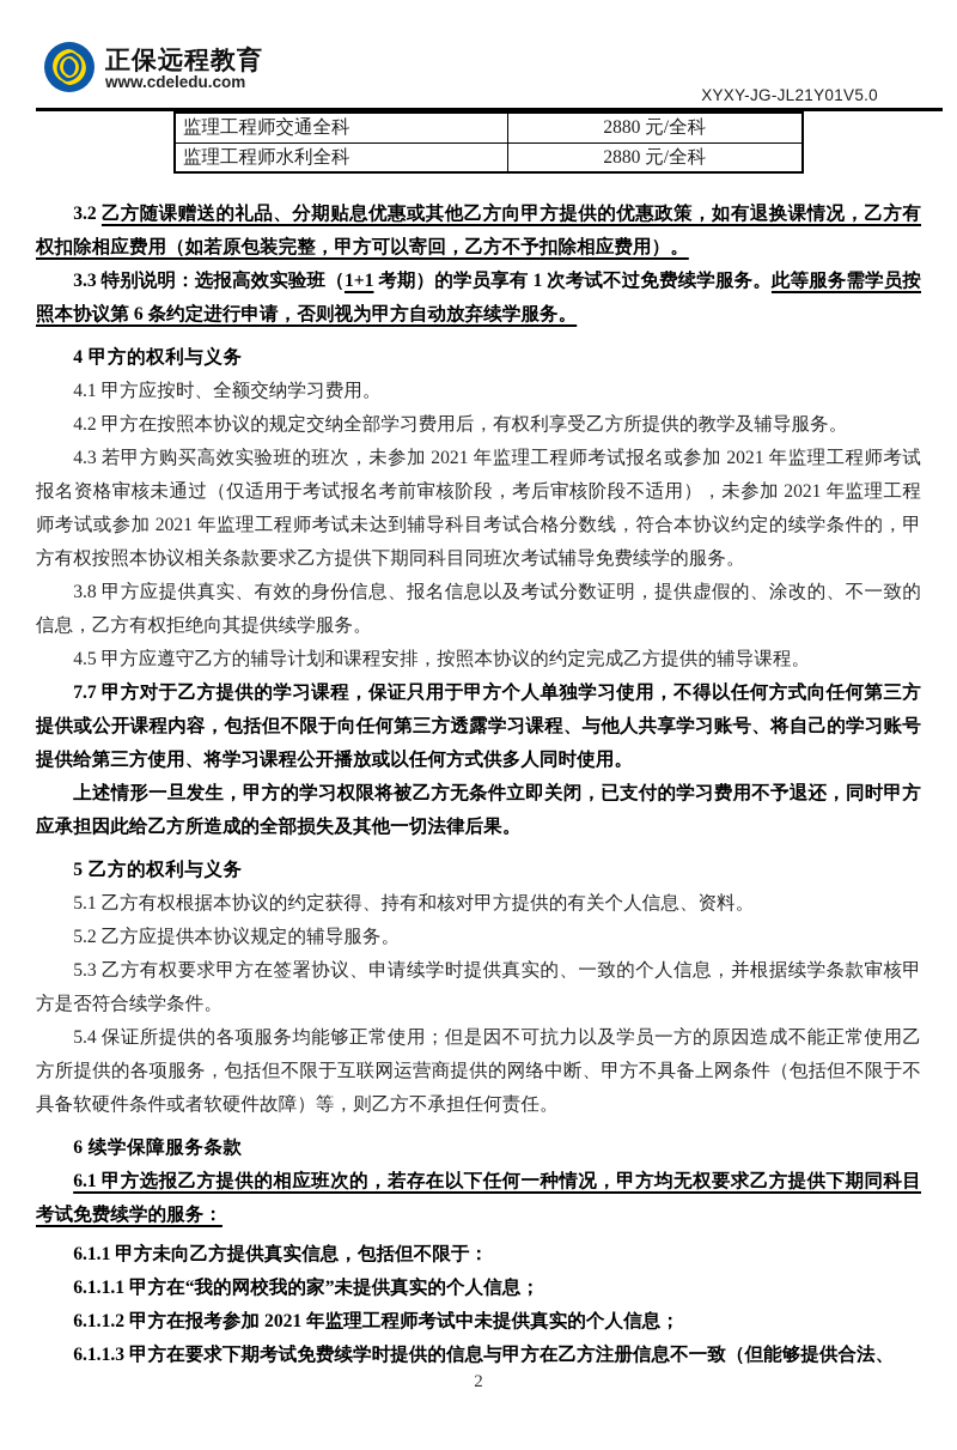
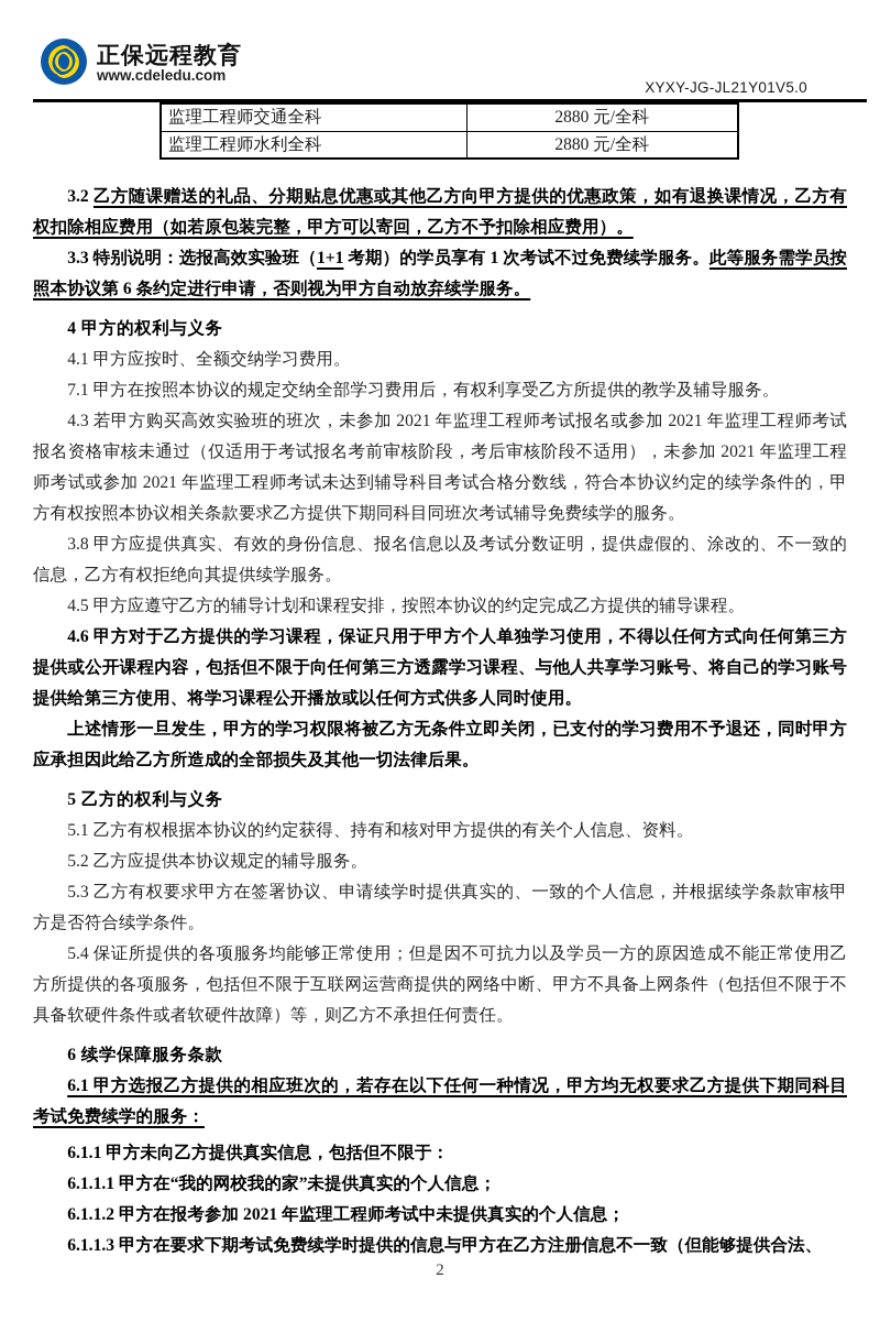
  正保远程教育
  www.cdeledu.com
  XYXY-JG-JL21Y01V5.0
  监理工程师交通全科	2880 元/全科
  监理工程师水利全科	2880 元/全科
  3.2 乙方随课赠送的礼品、分期贴息优惠或其他乙方向甲方提供的优惠政策，如有退换课情况，乙方有权扣除相应费用（如若原包装完整，甲方可以寄回，乙方不予扣除相应费用）。
  3.3 特别说明：选报高效实验班（1+1 考期）的学员享有 1 次考试不过免费续学服务。此等服务需学员按照本协议第 6 条约定进行申请，否则视为甲方自动放弃续学服务。
  4 甲方的权利与义务
  4.1 甲方应按时、全额交纳学习费用。
- 4.2 甲方在按照本协议的规定交纳全部学习费用后，有权利享受乙方所提供的教学及辅导服务。
+ 7.1 甲方在按照本协议的规定交纳全部学习费用后，有权利享受乙方所提供的教学及辅导服务。
  4.3 若甲方购买高效实验班的班次，未参加 2021 年监理工程师考试报名或参加 2021 年监理工程师考试报名资格审核未通过（仅适用于考试报名考前审核阶段，考后审核阶段不适用），未参加 2021 年监理工程师考试或参加 2021 年监理工程师考试未达到辅导科目考试合格分数线，符合本协议约定的续学条件的，甲方有权按照本协议相关条款要求乙方提供下期同科目同班次考试辅导免费续学的服务。
  3.8 甲方应提供真实、有效的身份信息、报名信息以及考试分数证明，提供虚假的、涂改的、不一致的信息，乙方有权拒绝向其提供续学服务。
  4.5 甲方应遵守乙方的辅导计划和课程安排，按照本协议的约定完成乙方提供的辅导课程。
- 7.7 甲方对于乙方提供的学习课程，保证只用于甲方个人单独学习使用，不得以任何方式向任何第三方提供或公开课程内容，包括但不限于向任何第三方透露学习课程、与他人共享学习账号、将自己的学习账号提供给第三方使用、将学习课程公开播放或以任何方式供多人同时使用。
+ 4.6 甲方对于乙方提供的学习课程，保证只用于甲方个人单独学习使用，不得以任何方式向任何第三方提供或公开课程内容，包括但不限于向任何第三方透露学习课程、与他人共享学习账号、将自己的学习账号提供给第三方使用、将学习课程公开播放或以任何方式供多人同时使用。
  上述情形一旦发生，甲方的学习权限将被乙方无条件立即关闭，已支付的学习费用不予退还，同时甲方应承担因此给乙方所造成的全部损失及其他一切法律后果。
  5 乙方的权利与义务
  5.1 乙方有权根据本协议的约定获得、持有和核对甲方提供的有关个人信息、资料。
  5.2 乙方应提供本协议规定的辅导服务。
  5.3 乙方有权要求甲方在签署协议、申请续学时提供真实的、一致的个人信息，并根据续学条款审核甲方是否符合续学条件。
  5.4 保证所提供的各项服务均能够正常使用；但是因不可抗力以及学员一方的原因造成不能正常使用乙方所提供的各项服务，包括但不限于互联网运营商提供的网络中断、甲方不具备上网条件（包括但不限于不具备软硬件条件或者软硬件故障）等，则乙方不承担任何责任。
  6 续学保障服务条款
  6.1 甲方选报乙方提供的相应班次的，若存在以下任何一种情况，甲方均无权要求乙方提供下期同科目考试免费续学的服务：
  6.1.1 甲方未向乙方提供真实信息，包括但不限于：
  6.1.1.1 甲方在“我的网校我的家”未提供真实的个人信息；
  6.1.1.2 甲方在报考参加 2021 年监理工程师考试中未提供真实的个人信息；
  6.1.1.3 甲方在要求下期考试免费续学时提供的信息与甲方在乙方注册信息不一致（但能够提供合法、
  2
